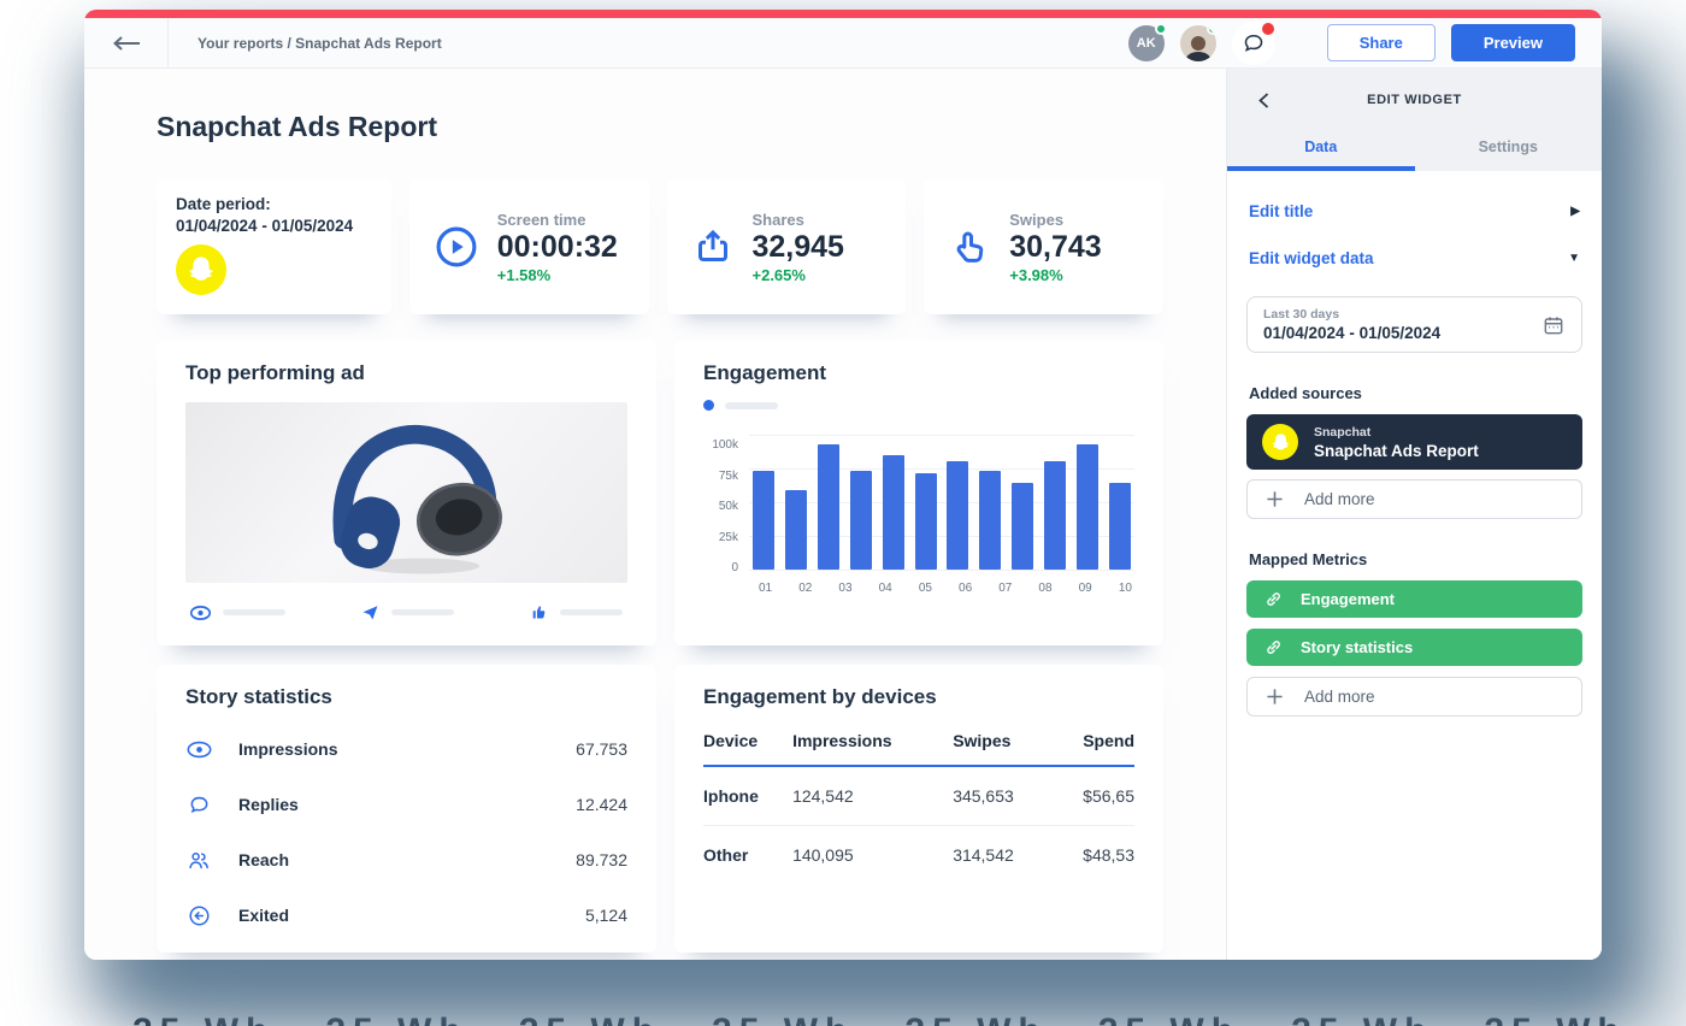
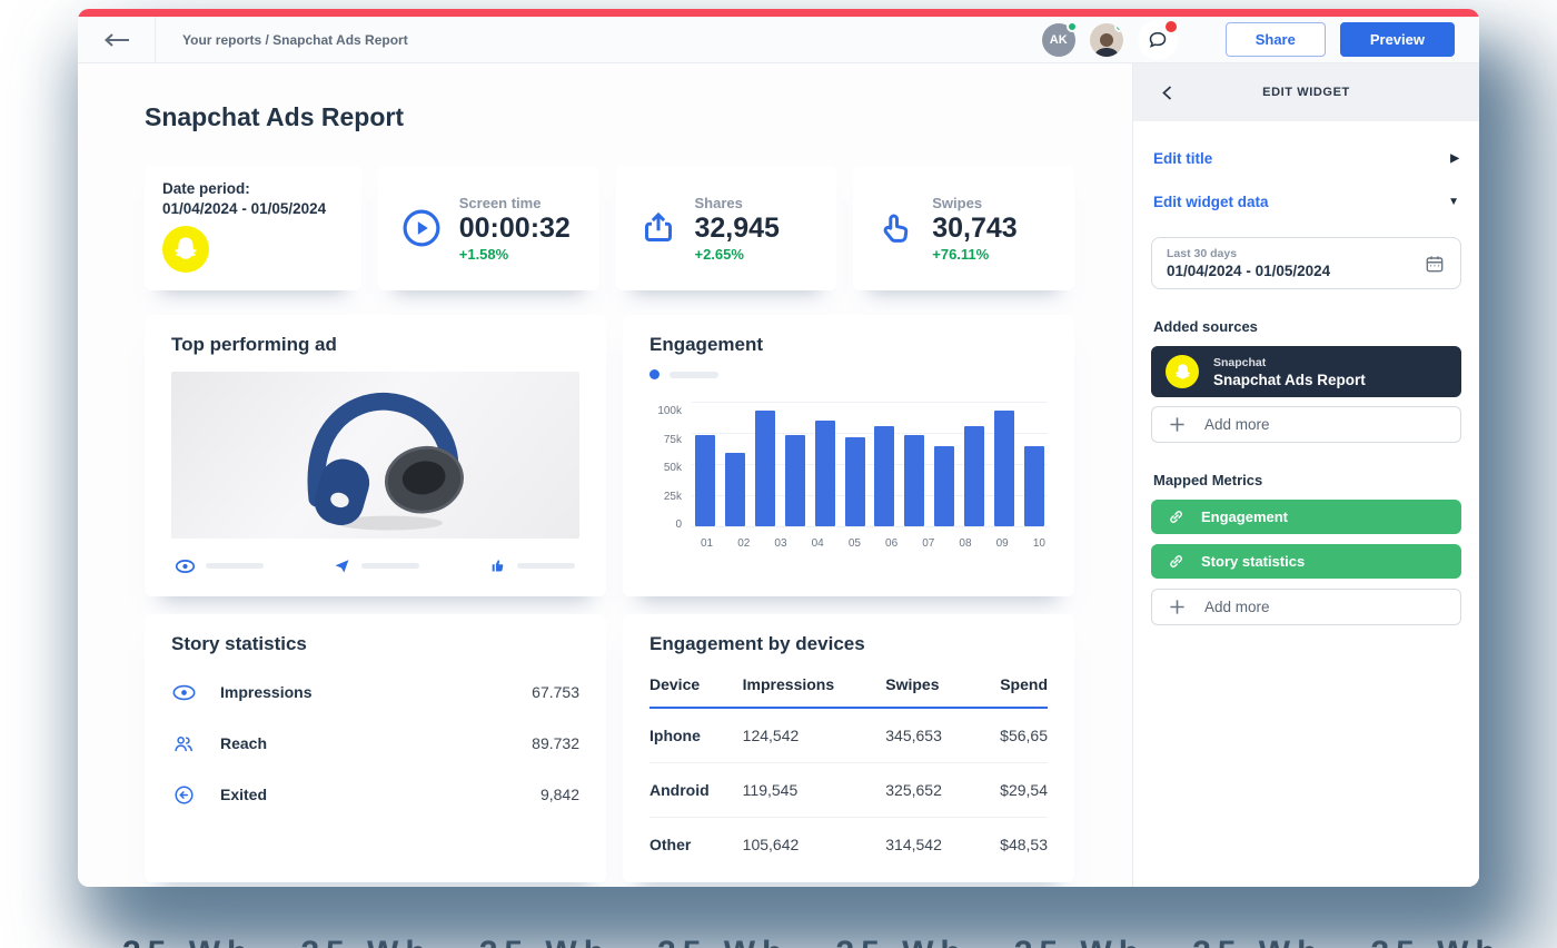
  Your reports / Snapchat Ads Report
  AK
  Share
  Preview
  Snapchat Ads Report
  Date period:
  01/04/2024 - 01/05/2024
  Screen time
  00:00:32
  +1.58%
  Shares
  32,945
  +2.65%
  Swipes
  30,743
- +3.98%
+ +76.11%
  Top performing ad
  Engagement
  100k
  75k
  50k
  25k
  0
  01
  02
  03
  04
  05
  06
  07
  08
  09
  10
  Story statistics
  Impressions
  67.753
- Replies
- 12.424
  Reach
  89.732
  Exited
- 5,124
+ 9,842
  Engagement by devices
  Device	Impressions	Swipes	Spend
  Iphone	124,542	345,653	$56,65
+ Android	119,545	325,652	$29,54
- Other	140,095	314,542	$48,53
+ Other	105,642	314,542	$48,53
  EDIT WIDGET
- Data
- Settings
  Edit title
  ▶
  Edit widget data
  ▼
  Last 30 days
  01/04/2024 - 01/05/2024
  Added sources
  Snapchat
  Snapchat Ads Report
  Add more
  Mapped Metrics
  Engagement
  Story statistics
  Add more
